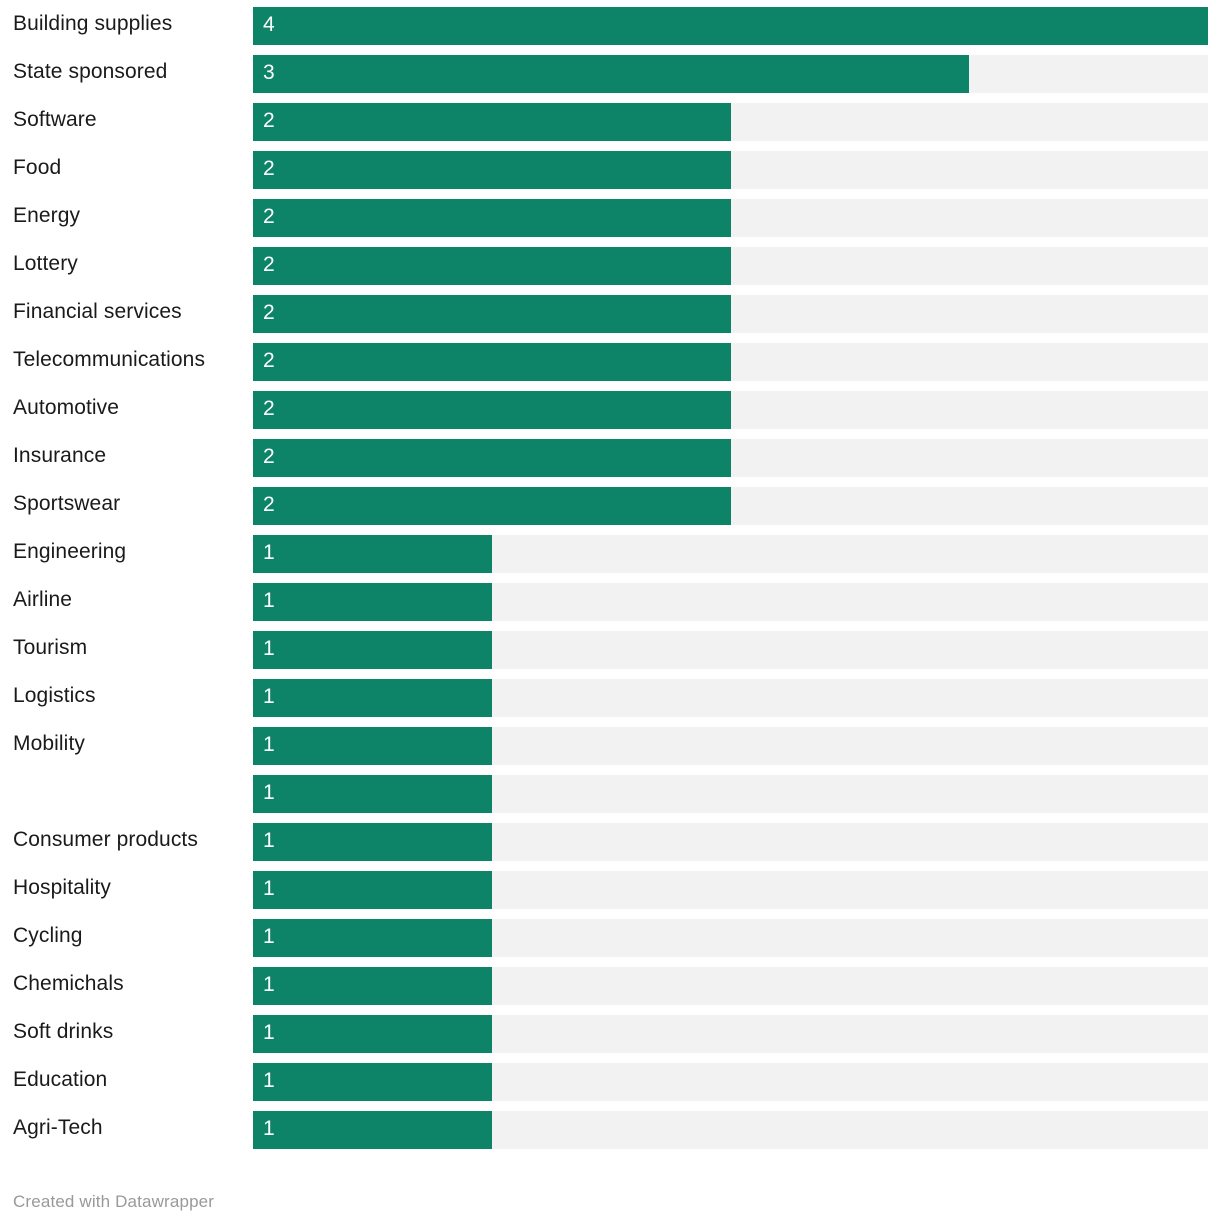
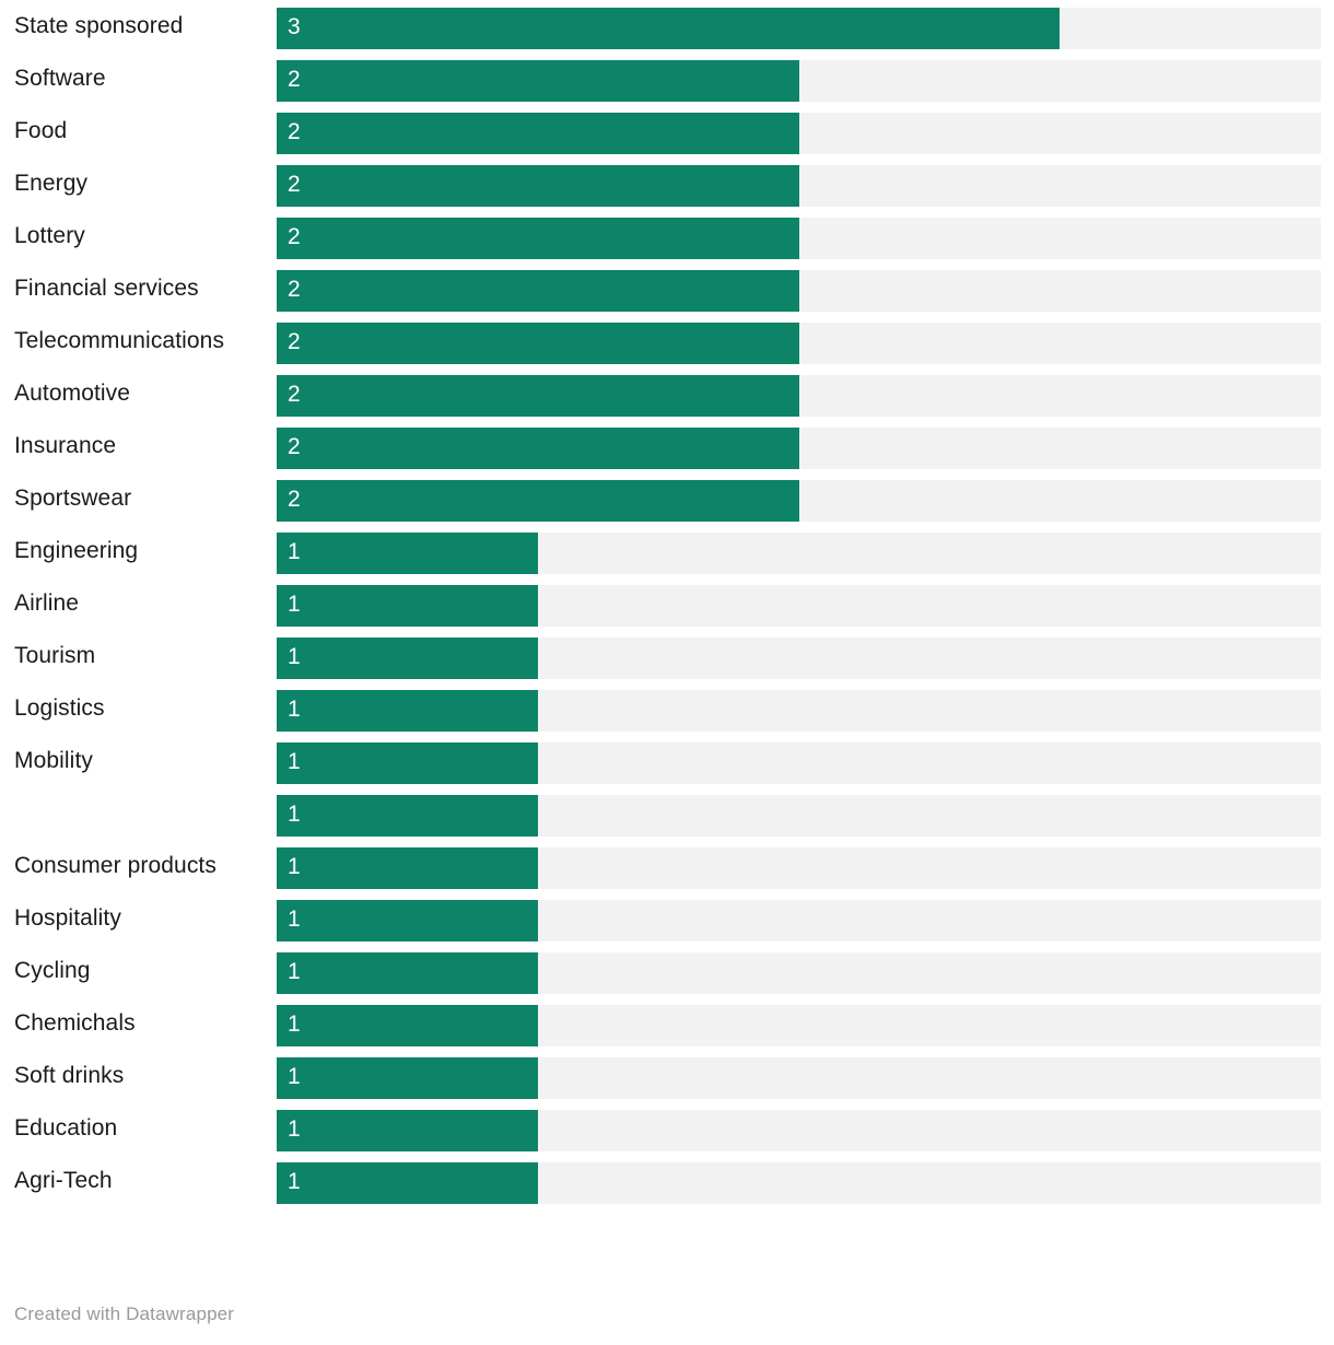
- Building supplies
- 4
  State sponsored
  3
  Software
  2
  Food
  2
  Energy
  2
  Lottery
  2
  Financial services
  2
  Telecommunications
  2
  Automotive
  2
  Insurance
  2
  Sportswear
  2
  Engineering
  1
  Airline
  1
  Tourism
  1
  Logistics
  1
  Mobility
  1
  1
  Consumer products
  1
  Hospitality
  1
  Cycling
  1
  Chemichals
  1
  Soft drinks
  1
  Education
  1
  Agri-Tech
  1
  Created with Datawrapper
